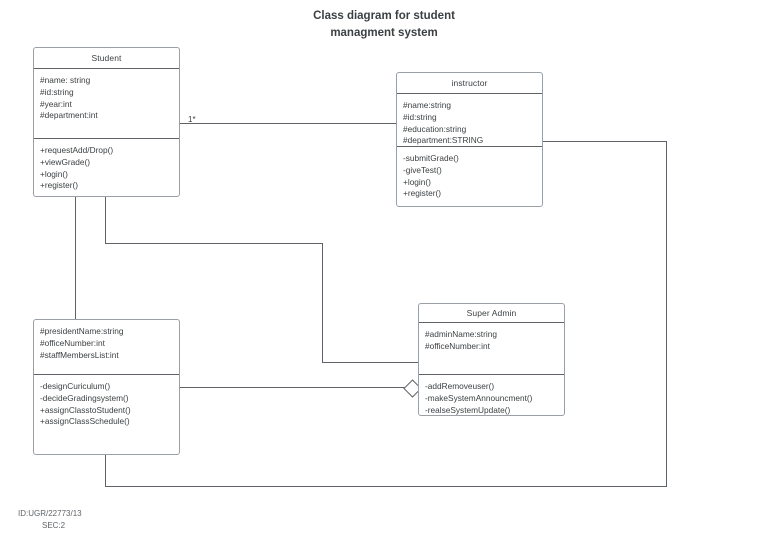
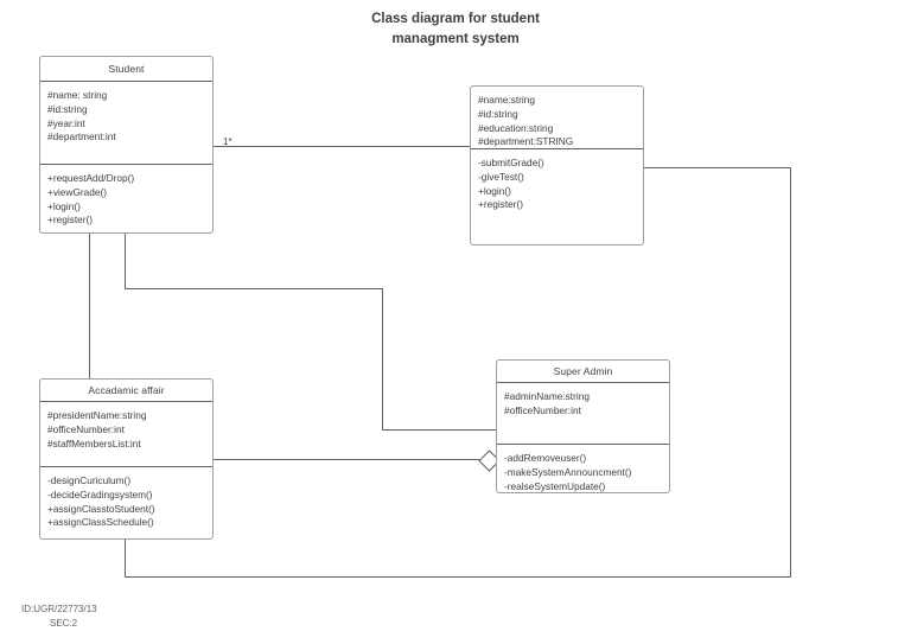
  Class diagram for student
  managment system
  1*
  Student
  #name: string
  #id:string
  #year:int
  #department:int
  +requestAdd/Drop()
  +viewGrade()
  +login()
  +register()
- instructor
  #name:string
  #id:string
  #education:string
  #department:STRING
  -submitGrade()
  -giveTest()
  +login()
  +register()
+ Accadamic affair
  #presidentName:string
  #officeNumber:int
  #staffMembersList:int
  -designCuriculum()
  -decideGradingsystem()
  +assignClasstoStudent()
  +assignClassSchedule()
  Super Admin
  #adminName:string
  #officeNumber:int
  -addRemoveuser()
  -makeSystemAnnouncment()
  -realseSystemUpdate()
  ID:UGR/22773/13
  SEC:2
